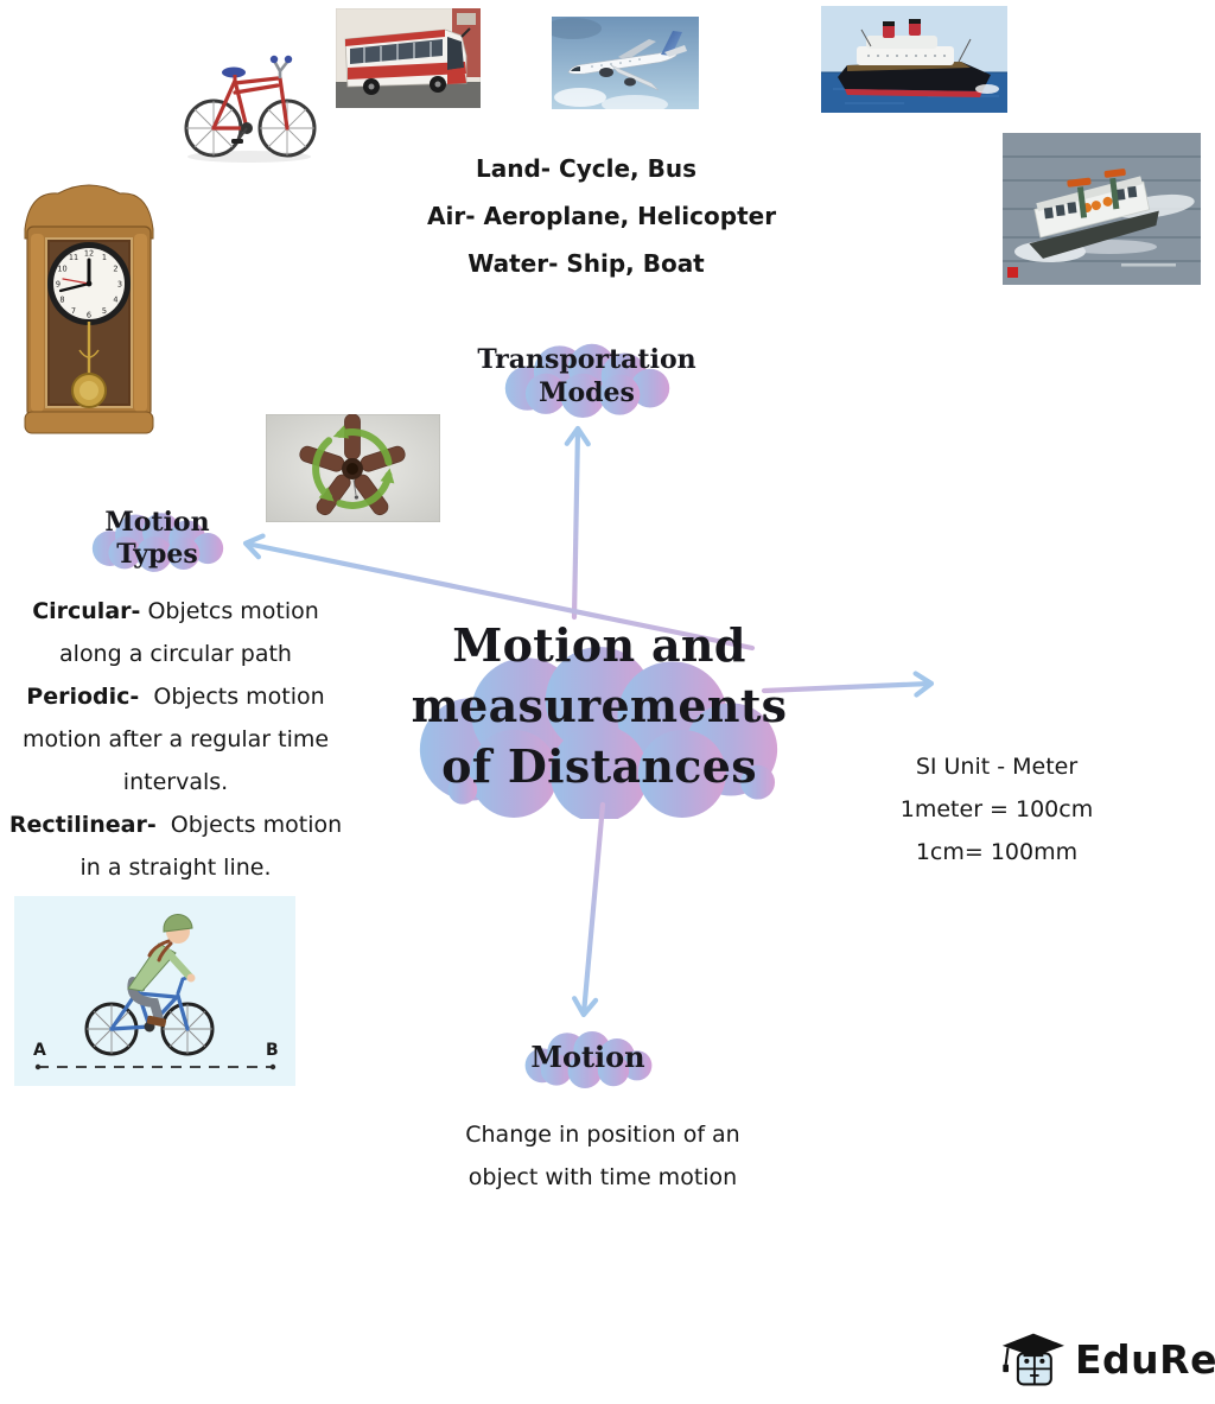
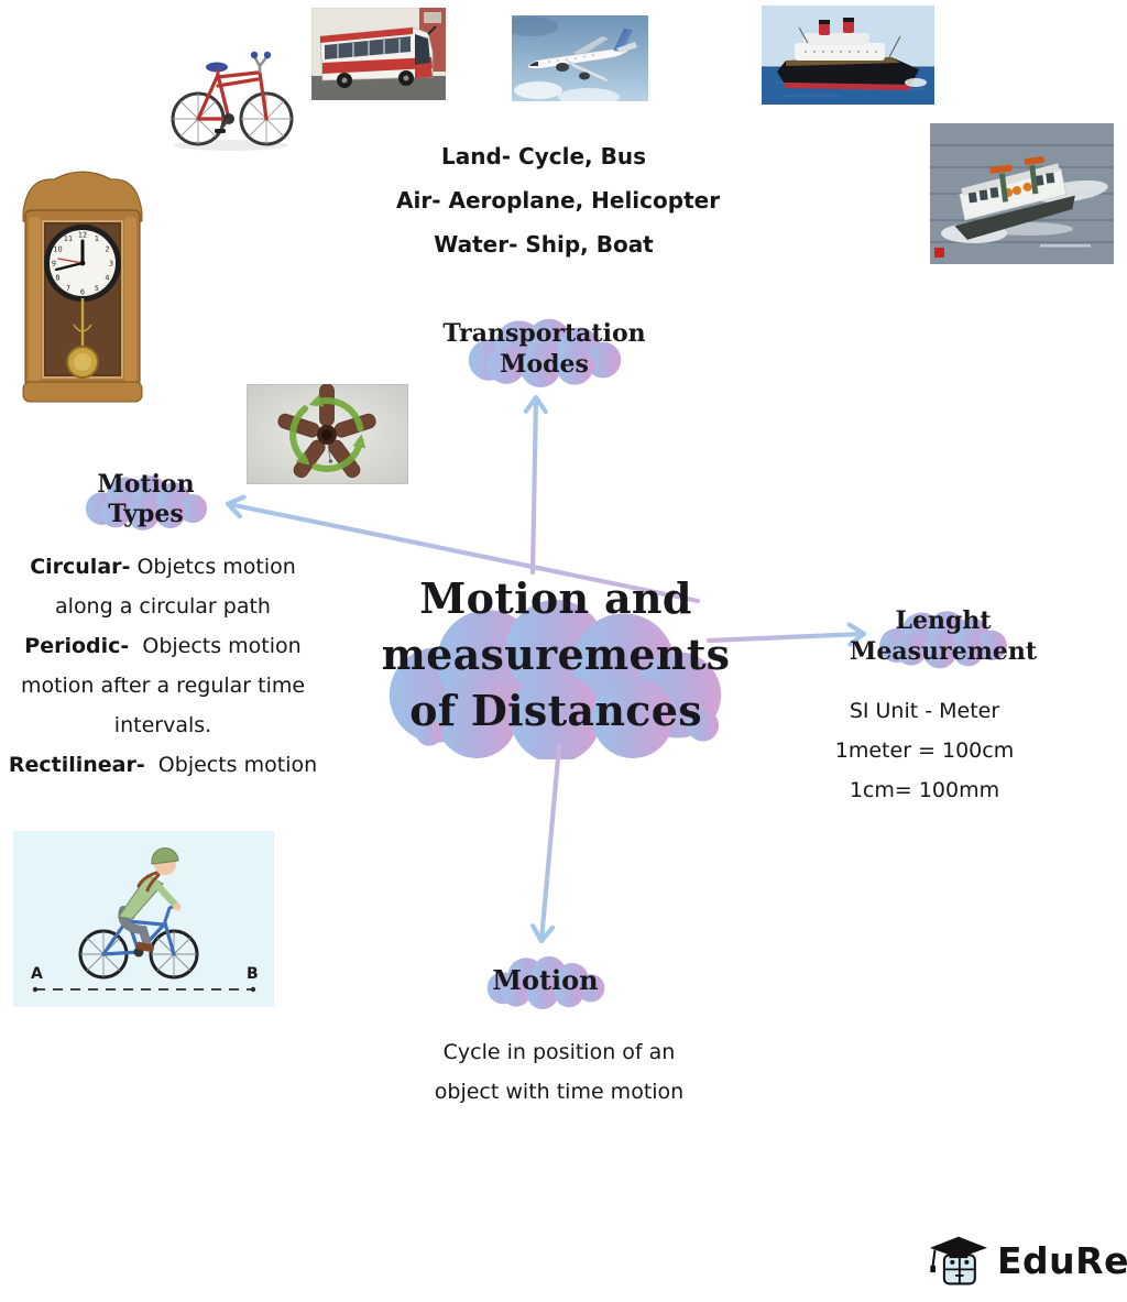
  Land- Cycle, Bus
  Air- Aeroplane, Helicopter
  Water- Ship, Boat
  12
  1
  2
  3
  4
  5
  6
  7
  8
  9
  10
  11
  Transportation
  Modes
  Motion
  Types
+ Lenght
+ Measurement
  Motion
  Motion and
  measurements
  of Distances
  Circular- Objetcs motion
  along a circular path
  Periodic- Objects motion
  motion after a regular time
  intervals.
  Rectilinear- Objects motion
- in a straight line.
  SI Unit - Meter
  1meter = 100cm
  1cm= 100mm
- Change in position of an
+ Cycle in position of an
  object with time motion
  A
  B
  EduRe
